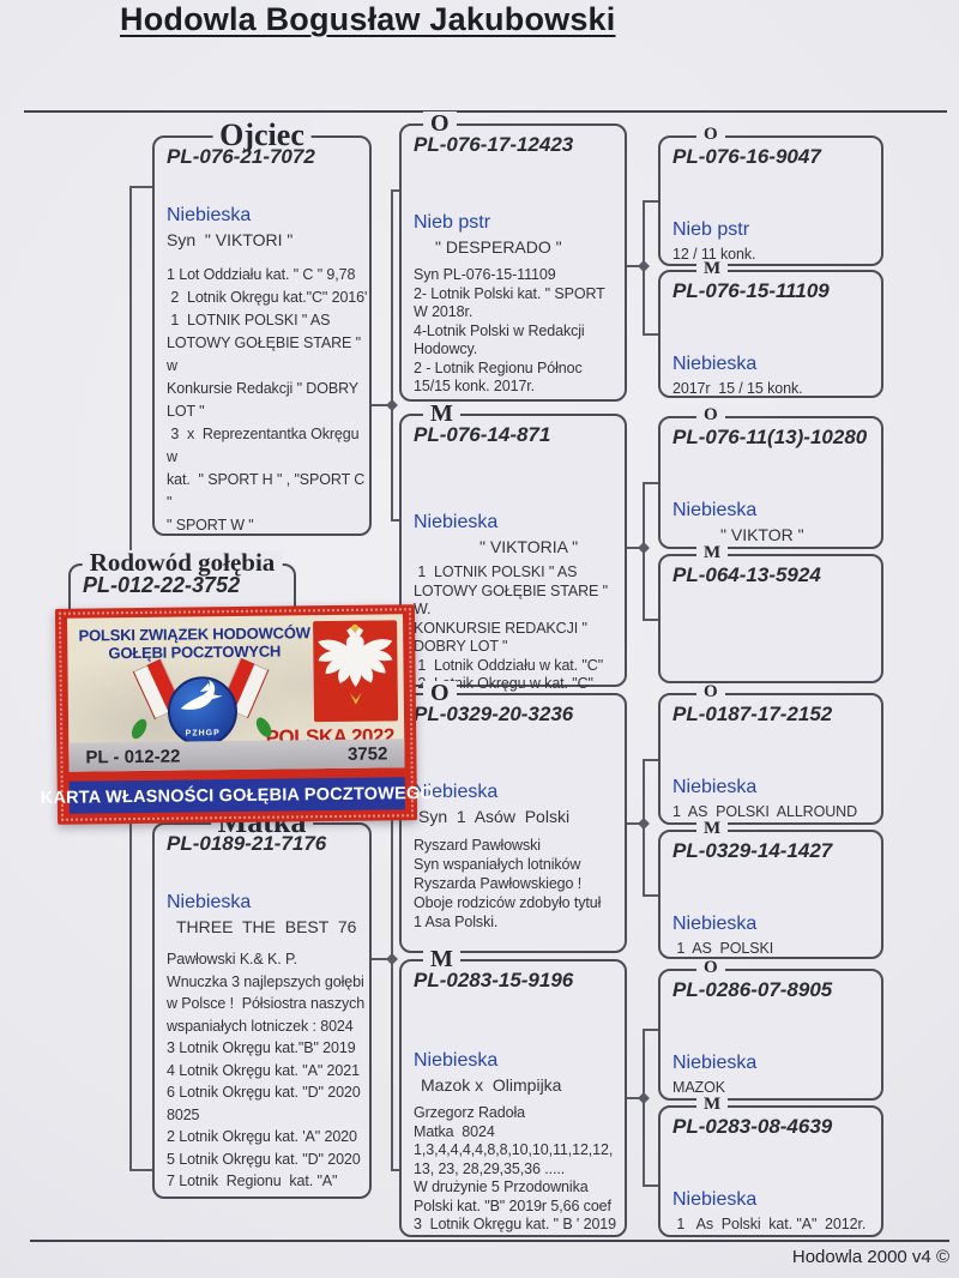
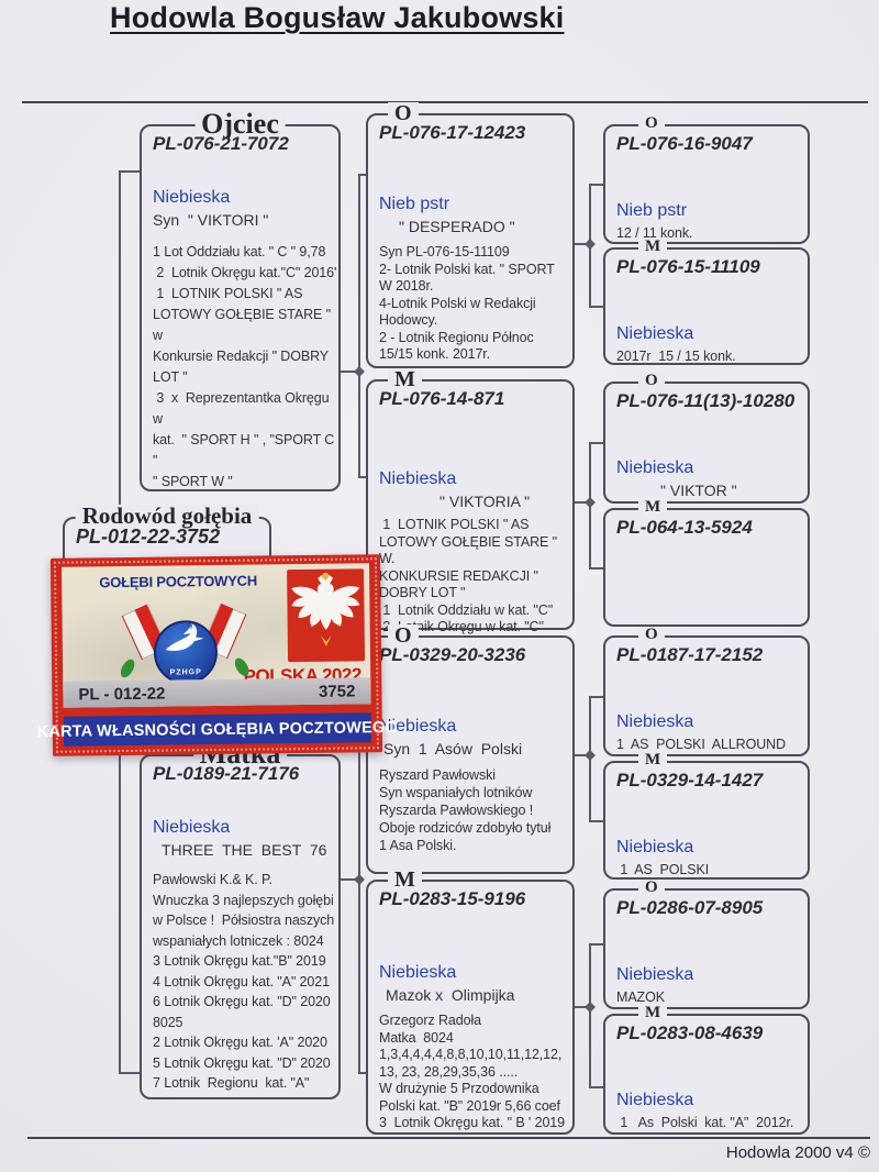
  Hodowla Bogusław Jakubowski
  Rodowód gołębia
  PL-012-22-3752
  Ojciec
  PL-076-21-7072
  Niebieska
  Syn " VIKTORI "
  1 Lot Oddziału kat. " C " 9,78
  2 Lotnik Okręgu kat."C" 2016'
  1 LOTNIK POLSKI " AS
  LOTOWY GOŁĘBIE STARE "
  w
  Konkursie Redakcji " DOBRY
  LOT "
  3 x Reprezentantka Okręgu
  w
  kat. " SPORT H " , "SPORT C
  "
  " SPORT W "
  PL-0189-21-7176
  Niebieska
  THREE THE BEST 76
  Pawłowski K.& K. P.
  Wnuczka 3 najlepszych gołębi
  w Polsce ! Półsiostra naszych
  wspaniałych lotniczek : 8024
  3 Lotnik Okręgu kat."B" 2019
  4 Lotnik Okręgu kat. "A" 2021
  6 Lotnik Okręgu kat. "D" 2020
  8025
  2 Lotnik Okręgu kat. 'A" 2020
  5 Lotnik Okręgu kat. "D" 2020
  7 Lotnik Regionu kat. "A"
  O
  PL-076-17-12423
  Nieb pstr
  " DESPERADO "
  Syn PL-076-15-11109
  2- Lotnik Polski kat. " SPORT
  W 2018r.
  4-Lotnik Polski w Redakcji
  Hodowcy.
  2 - Lotnik Regionu Północ
  15/15 konk. 2017r.
  M
  PL-076-14-871
  Niebieska
  " VIKTORIA "
  1 LOTNIK POLSKI " AS
  LOTOWY GOŁĘBIE STARE "
  W.
  KONKURSIE REDAKCJI "
  DOBRY LOT "
  1 Lotnik Oddziału w kat. "C"
  2nik Okręgu w kat. "C"
  O
  PL-0329-20-3236
  Niebieska
  Syn 1 Asów Polski
  Ryszard Pawłowski
  Syn wspaniałych lotników
  Ryszarda Pawłowskiego !
  Oboje rodziców zdobyło tytuł
  1 Asa Polski.
  M
  PL-0283-15-9196
  Niebieska
  Mazok x Olimpijka
  Grzegorz Radoła
  Matka 8024
  1,3,4,4,4,4,8,8,10,10,11,12,12,
  13, 23, 28,29,35,36 .....
  W drużynie 5 Przodownika
  Polski kat. "B" 2019r 5,66 coef
  3 Lotnik Okręgu kat. " B ' 2019
  O
  PL-076-16-9047
  Nieb pstr
  12 / 11 konk.
  M
  PL-076-15-11109
  Niebieska
  2017r 15 / 15 konk.
  O
  PL-076-11(13)-10280
  Niebieska
  " VIKTOR "
  M
  PL-064-13-5924
  O
  PL-0187-17-2152
  Niebieska
  1 AS POLSKI ALLROUND
  M
  PL-0329-14-1427
  Niebieska
  1 AS POLSKI
  O
  PL-0286-07-8905
  Niebieska
  MAZOK
  M
  PL-0283-08-4639
  Niebieska
  1 As Polski kat. "A" 2012r.
- POLSKI ZWIĄZEK HODOWCÓW
  GOŁĘBI POCZTOWYCH
  POLSKA 2022
  PL - 012-22
  3752
  KARTA WŁASNOŚCI GOŁĘBIA POCZTOWEO
  Hodowla 2000 v4 ©
